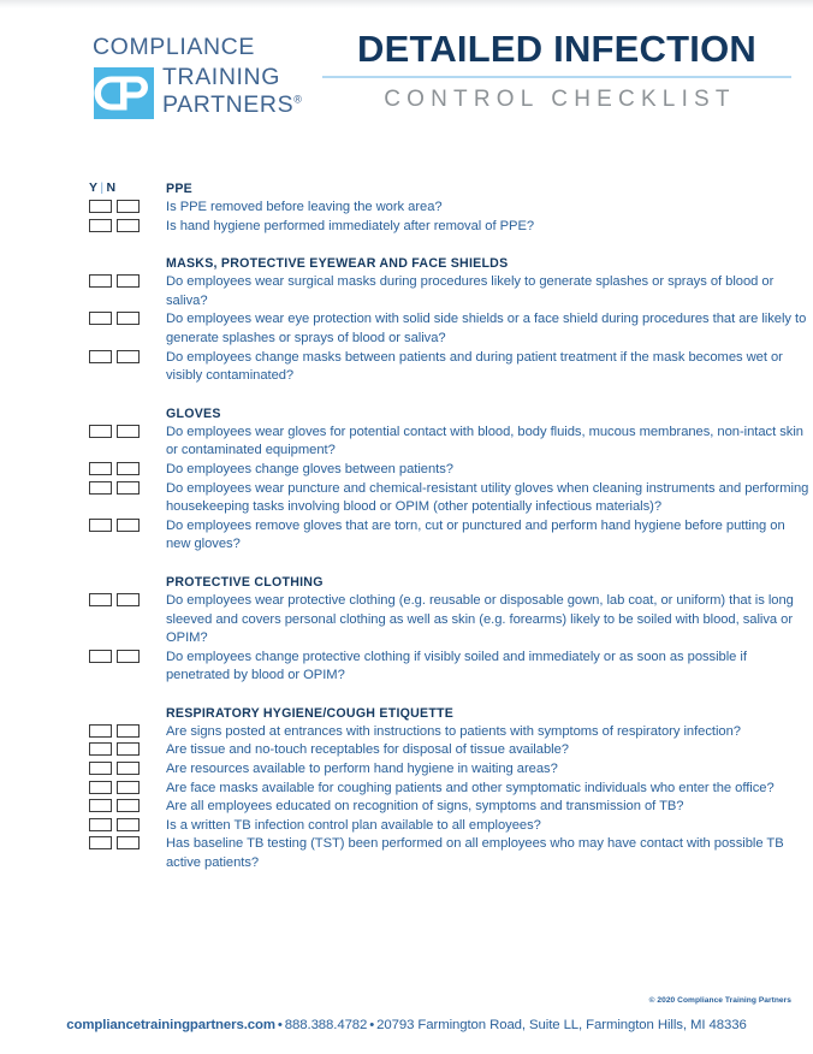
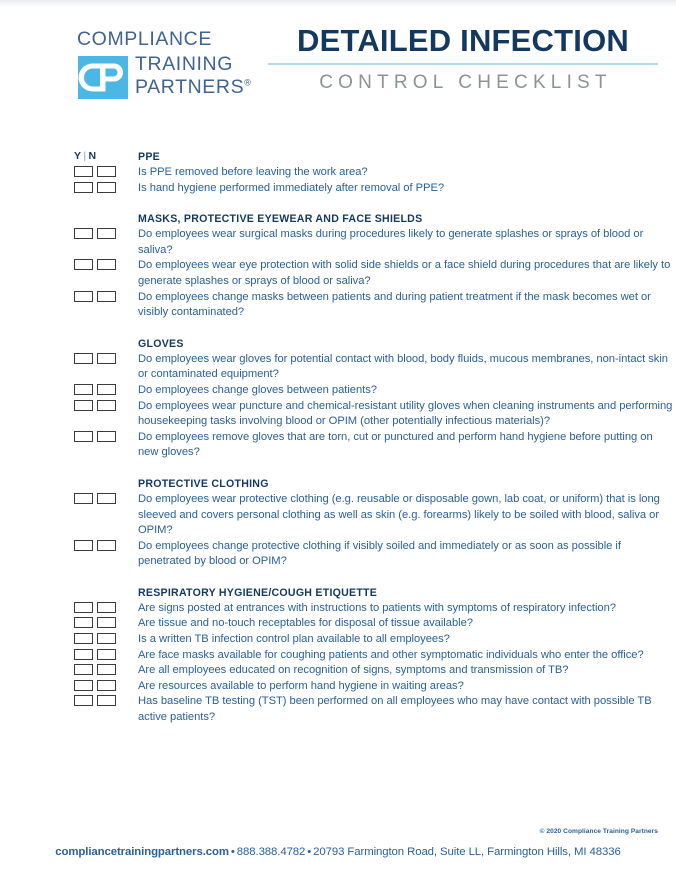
  COMPLIANCE
  TRAINING
  PARTNERS®
  DETAILED INFECTION
  CONTROL CHECKLIST
  Y | N
  PPE
  Is PPE removed before leaving the work area?
  Is hand hygiene performed immediately after removal of PPE?
  MASKS, PROTECTIVE EYEWEAR AND FACE SHIELDS
  Do employees wear surgical masks during procedures likely to generate splashes or sprays of blood or saliva?
  Do employees wear eye protection with solid side shields or a face shield during procedures that are likely to generate splashes or sprays of blood or saliva?
  Do employees change masks between patients and during patient treatment if the mask becomes wet or visibly contaminated?
  GLOVES
  Do employees wear gloves for potential contact with blood, body fluids, mucous membranes, non-intact skin or contaminated equipment?
  Do employees change gloves between patients?
  Do employees wear puncture and chemical-resistant utility gloves when cleaning instruments and performing housekeeping tasks involving blood or OPIM (other potentially infectious materials)?
  Do employees remove gloves that are torn, cut or punctured and perform hand hygiene before putting on new gloves?
  PROTECTIVE CLOTHING
  Do employees wear protective clothing (e.g. reusable or disposable gown, lab coat, or uniform) that is long sleeved and covers personal clothing as well as skin (e.g. forearms) likely to be soiled with blood, saliva or OPIM?
  Do employees change protective clothing if visibly soiled and immediately or as soon as possible if penetrated by blood or OPIM?
  RESPIRATORY HYGIENE/COUGH ETIQUETTE
  Are signs posted at entrances with instructions to patients with symptoms of respiratory infection?
  Are tissue and no-touch receptables for disposal of tissue available?
- Are resources available to perform hand hygiene in waiting areas?
+ Is a written TB infection control plan available to all employees?
  Are face masks available for coughing patients and other symptomatic individuals who enter the office?
  Are all employees educated on recognition of signs, symptoms and transmission of TB?
- Is a written TB infection control plan available to all employees?
+ Are resources available to perform hand hygiene in waiting areas?
  Has baseline TB testing (TST) been performed on all employees who may have contact with possible TB active patients?
  compliancetrainingpartners.com • 888.388.4782 • 20793 Farmington Road, Suite LL, Farmington Hills, MI 48336
